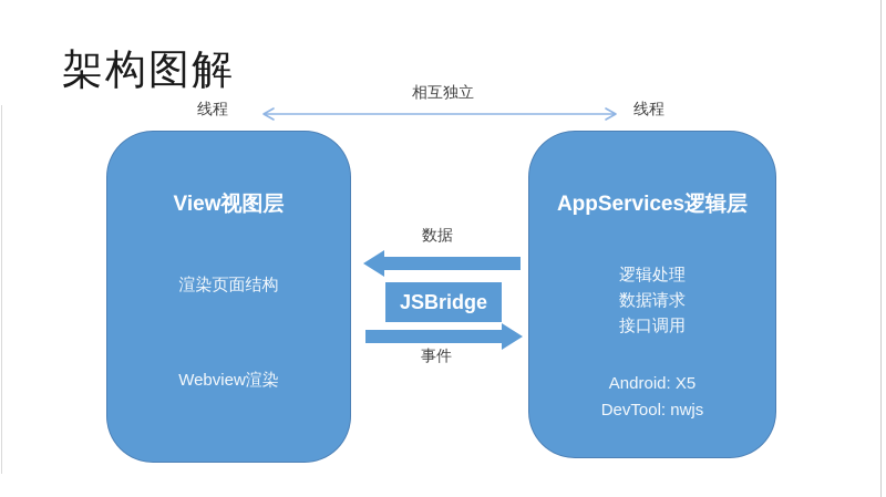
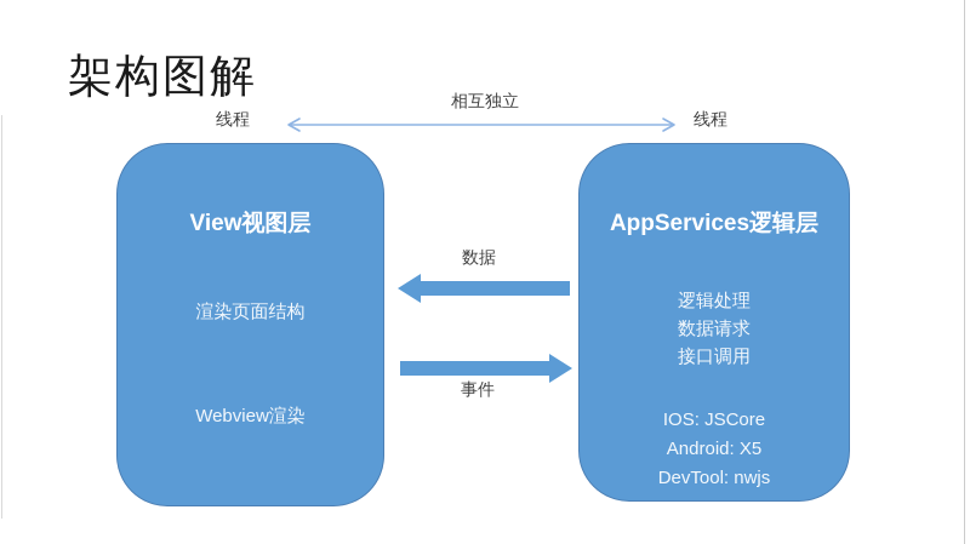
  架构图解
  线程
  相互独立
  线程
  View视图层
  渲染页面结构
  Webview渲染
  AppServices逻辑层
  逻辑处理
  数据请求
  接口调用
+ IOS: JSCore
  Android: X5
  DevTool: nwjs
  数据
- JSBridge
  事件
